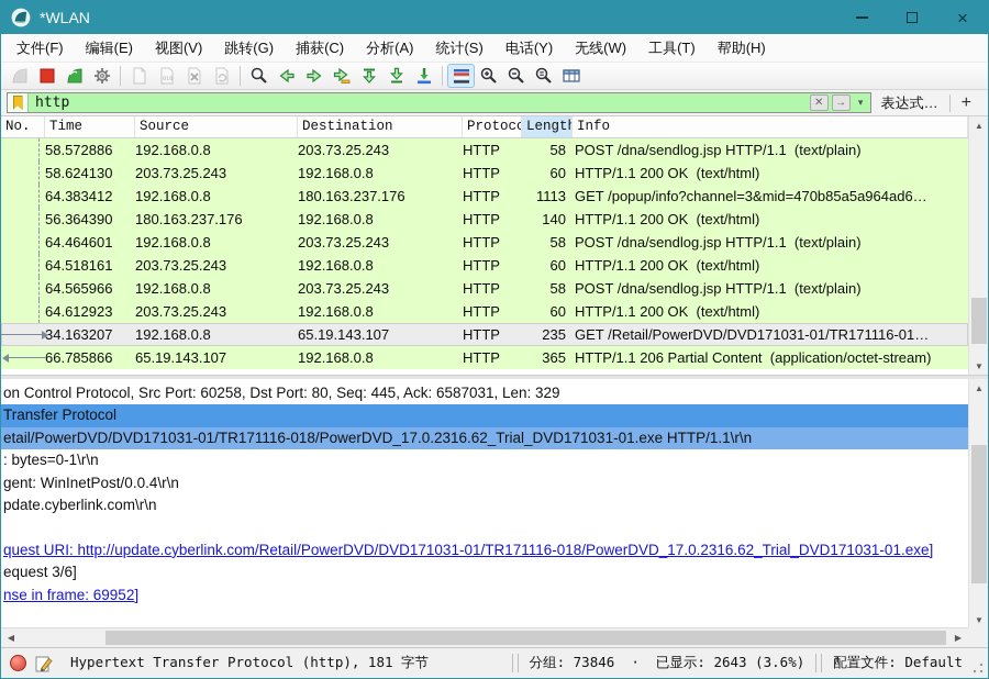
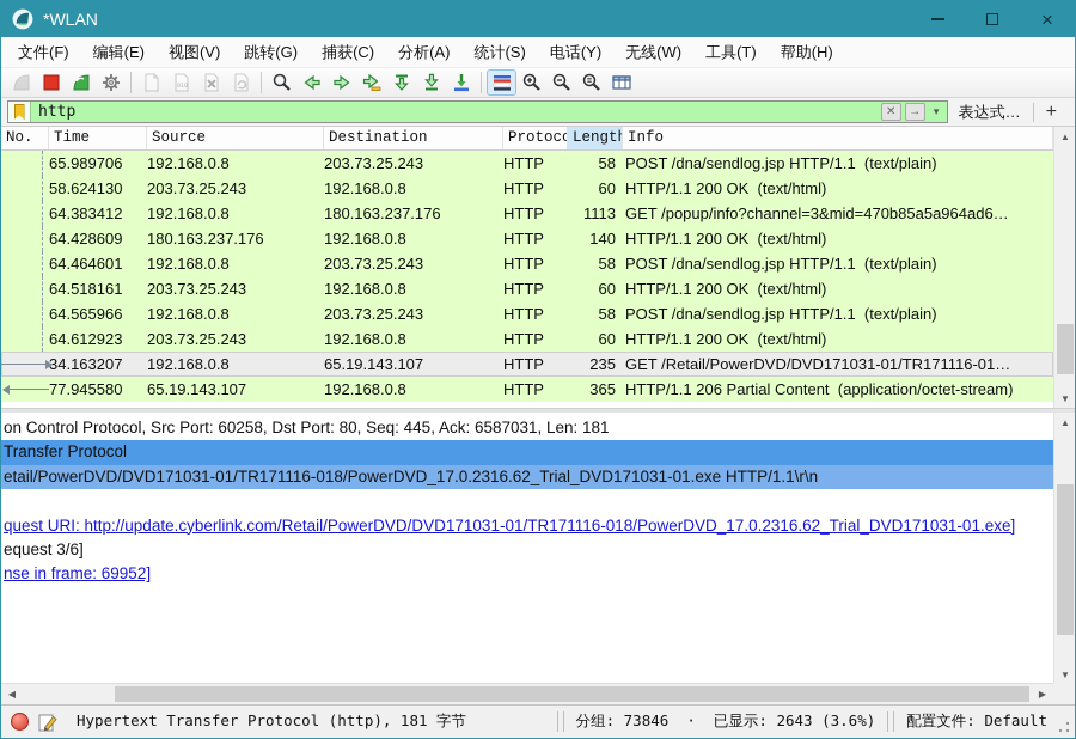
  *WLAN
  ×
  文件(F)
  编辑(E)
  视图(V)
  跳转(G)
  捕获(C)
  分析(A)
  统计(S)
  电话(Y)
  无线(W)
  工具(T)
  帮助(H)
  http
  ✕
  →
  ▾
  表达式…
  +
  No.
  Time
  Source
  Destination
  Protoco
  Length
  Info
- 58.572886
+ 65.989706
  192.168.0.8
  203.73.25.243
  HTTP
  58
  POST /dna/sendlog.jsp HTTP/1.1 (text/plain)
  58.624130
  203.73.25.243
  192.168.0.8
  HTTP
  60
  HTTP/1.1 200 OK (text/html)
  64.383412
  192.168.0.8
  180.163.237.176
  HTTP
  1113
  GET /popup/info?channel=3&mid=470b85a5a964ad6…
- 56.364390
+ 64.428609
  180.163.237.176
  192.168.0.8
  HTTP
  140
  HTTP/1.1 200 OK (text/html)
  64.464601
  192.168.0.8
  203.73.25.243
  HTTP
  58
  POST /dna/sendlog.jsp HTTP/1.1 (text/plain)
  64.518161
  203.73.25.243
  192.168.0.8
  HTTP
  60
  HTTP/1.1 200 OK (text/html)
  64.565966
  192.168.0.8
  203.73.25.243
  HTTP
  58
  POST /dna/sendlog.jsp HTTP/1.1 (text/plain)
  64.612923
  203.73.25.243
  192.168.0.8
  HTTP
  60
  HTTP/1.1 200 OK (text/html)
  34.163207
  192.168.0.8
  65.19.143.107
  HTTP
  235
  GET /Retail/PowerDVD/DVD171031-01/TR171116-01…
- 66.785866
+ 77.945580
  65.19.143.107
  192.168.0.8
  HTTP
  365
  HTTP/1.1 206 Partial Content (application/octet-stream)
  ▲
  ▼
- on Control Protocol, Src Port: 60258, Dst Port: 80, Seq: 445, Ack: 6587031, Len: 329
+ on Control Protocol, Src Port: 60258, Dst Port: 80, Seq: 445, Ack: 6587031, Len: 181
  Transfer Protocol
  etail/PowerDVD/DVD171031-01/TR171116-018/PowerDVD_17.0.2316.62_Trial_DVD171031-01.exe HTTP/1.1\r\n
- : bytes=0-1\r\n
- gent: WinInetPost/0.0.4\r\n
- pdate.cyberlink.com\r\n
  quest URI: http://update.cyberlink.com/Retail/PowerDVD/DVD171031-01/TR171116-018/PowerDVD_17.0.2316.62_Trial_DVD171031-01.exe]
  equest 3/6]
  nse in frame: 69952]
  ▲
  ▼
  ◀
  ▶
  Hypertext Transfer Protocol (http), 181 字节
  分组: 73846 · 已显示: 2643 (3.6%)
  配置文件: Default
